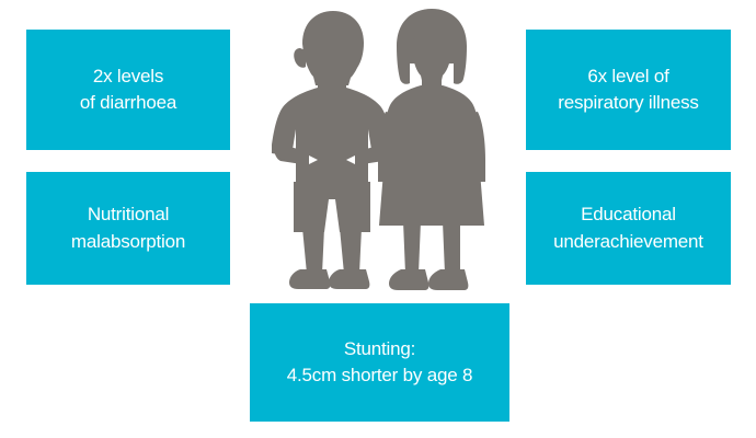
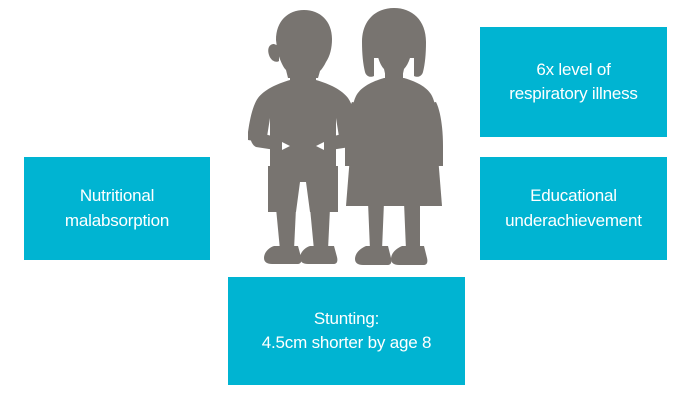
- 2x levels
- of diarrhoea
  Nutritional
  malabsorption
  6x level of
  respiratory illness
  Educational
  underachievement
  Stunting:
  4.5cm shorter by age 8
